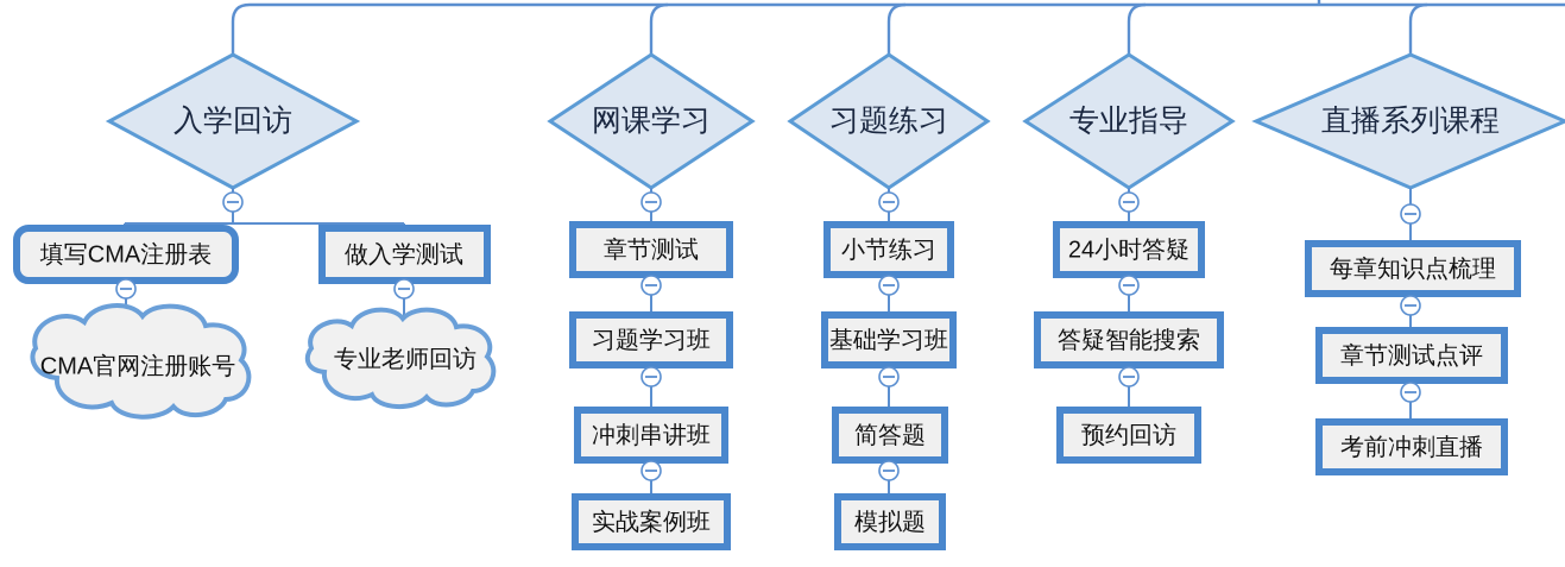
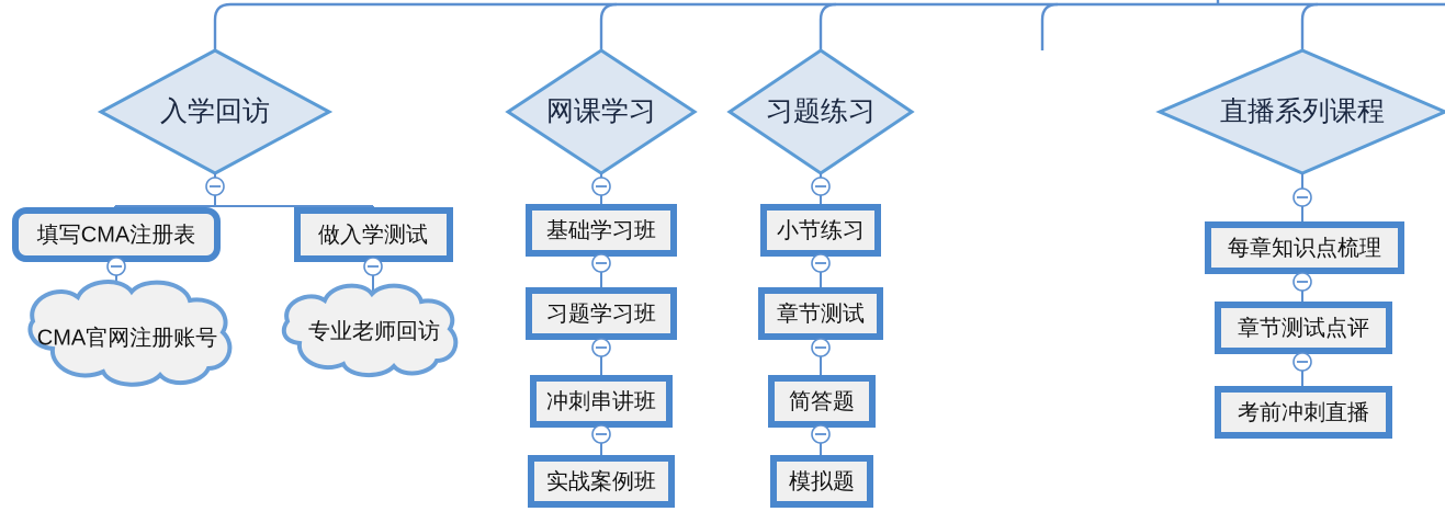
  入学回访
  填写CMA注册表
  做入学测试
  CMA官网注册账号
  专业老师回访
  网课学习
- 章节测试
+ 基础学习班
  习题学习班
  冲刺串讲班
  实战案例班
  习题练习
  小节练习
- 基础学习班
+ 章节测试
  简答题
  模拟题
- 专业指导
- 24小时答疑
- 答疑智能搜索
- 预约回访
  直播系列课程
  每章知识点梳理
  章节测试点评
  考前冲刺直播
